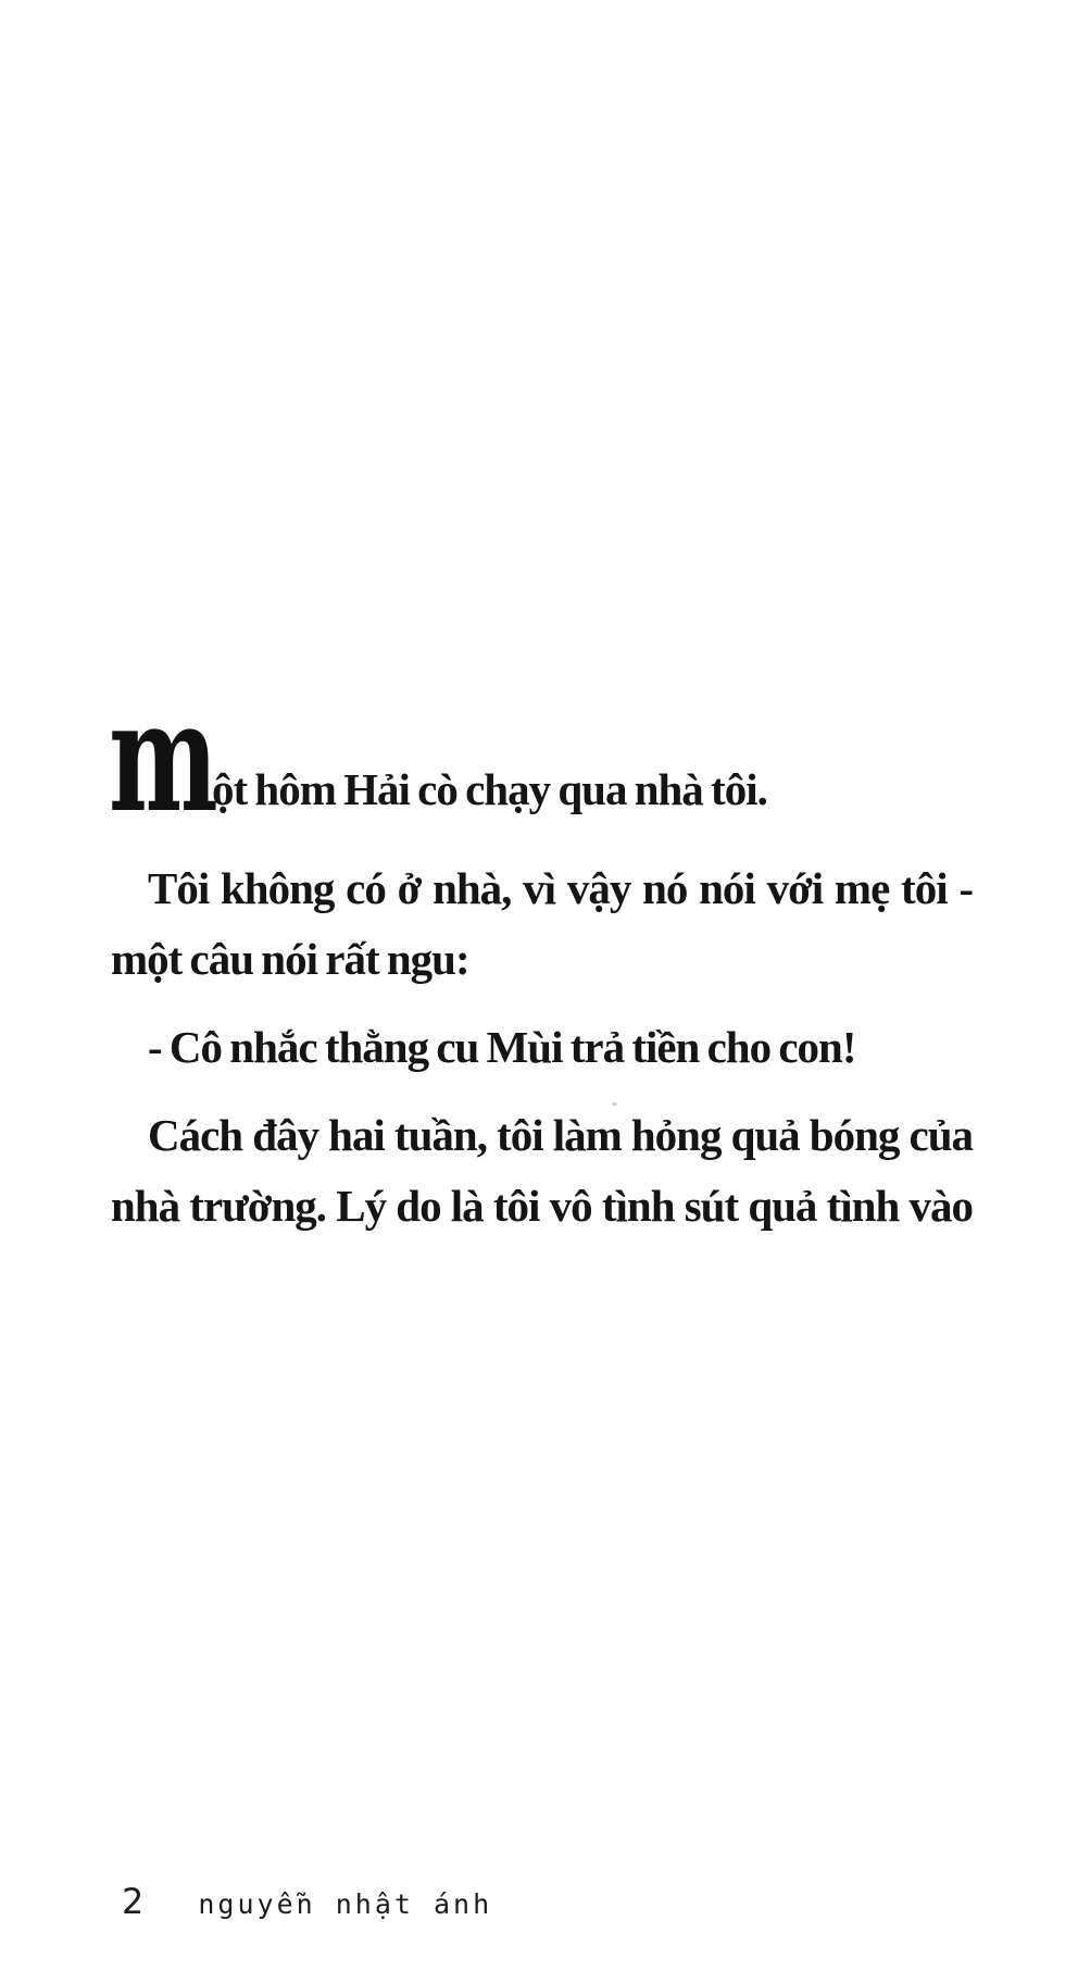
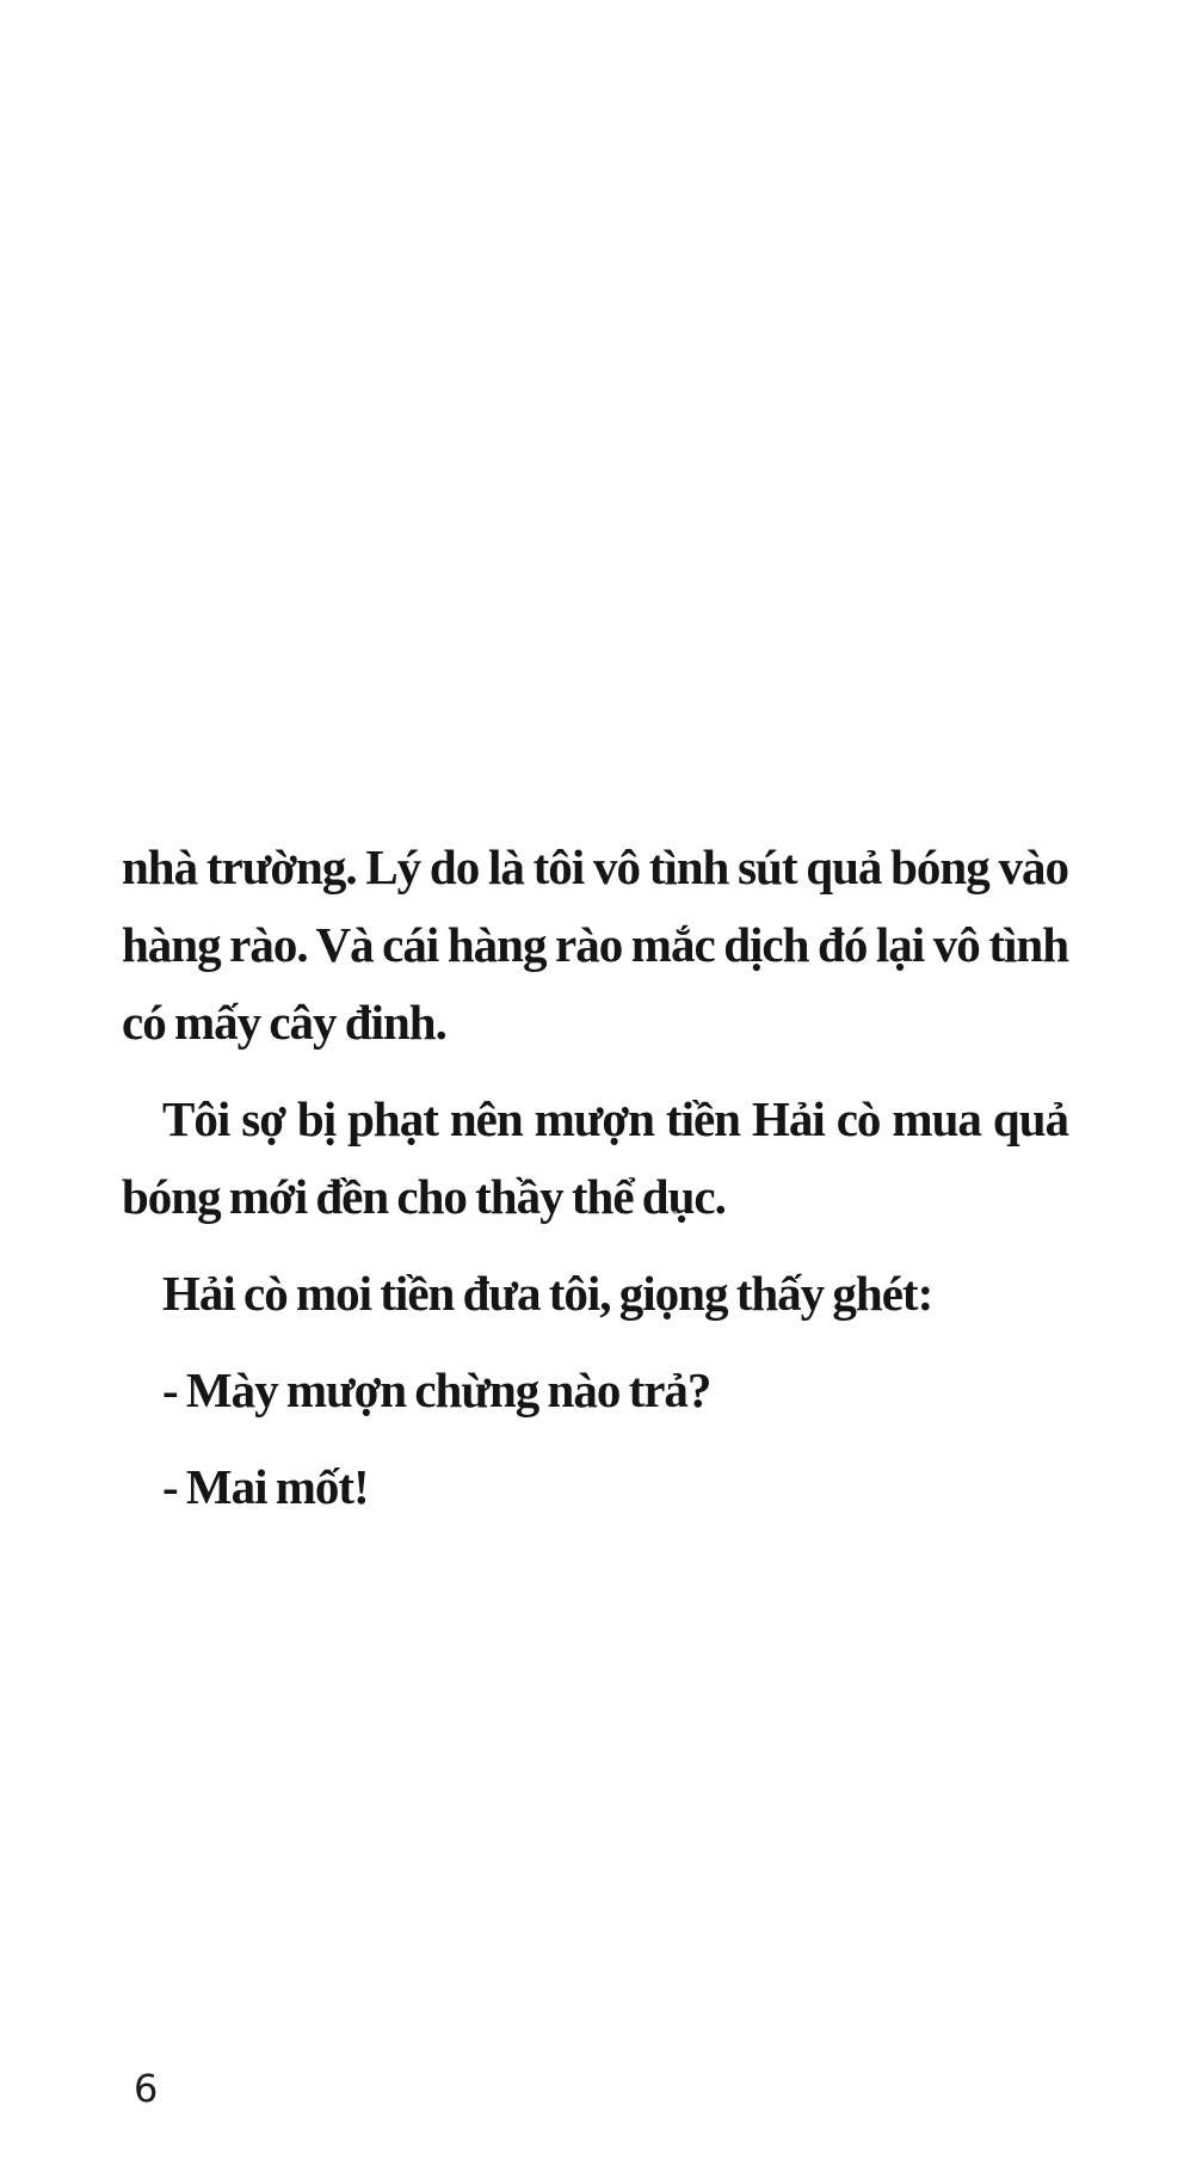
- m
- ột hôm Hải cò chạy qua nhà tôi.
- Tôi không có ở nhà, vì vậy nó nói với mẹ tôi -
- một câu nói rất ngu:
- - Cô nhắc thằng cu Mùi trả tiền cho con!
- Cách đây hai tuần, tôi làm hỏng quả bóng của
- nhà trường. Lý do là tôi vô tình sút quả tình vào
+ nhà trường. Lý do là tôi vô tình sút quả bóng vào
+ hàng rào. Và cái hàng rào mắc dịch đó lại vô tình
+ có mấy cây đinh.
+ Tôi sợ bị phạt nên mượn tiền Hải cò mua quả
+ bóng mới đền cho thầy thể dục.
+ Hải cò moi tiền đưa tôi, giọng thấy ghét:
+ - Mày mượn chừng nào trả?
+ - Mai mốt!
- 2
+ 6
- nguyễn nhật ánh
